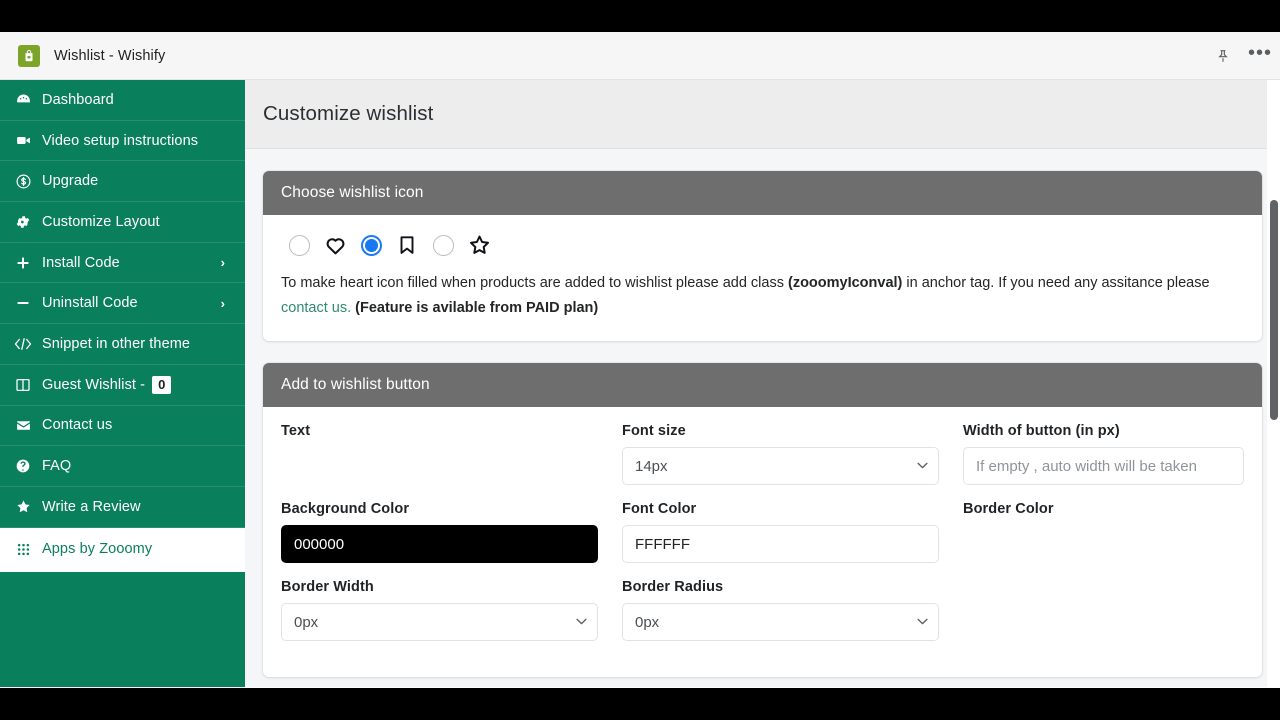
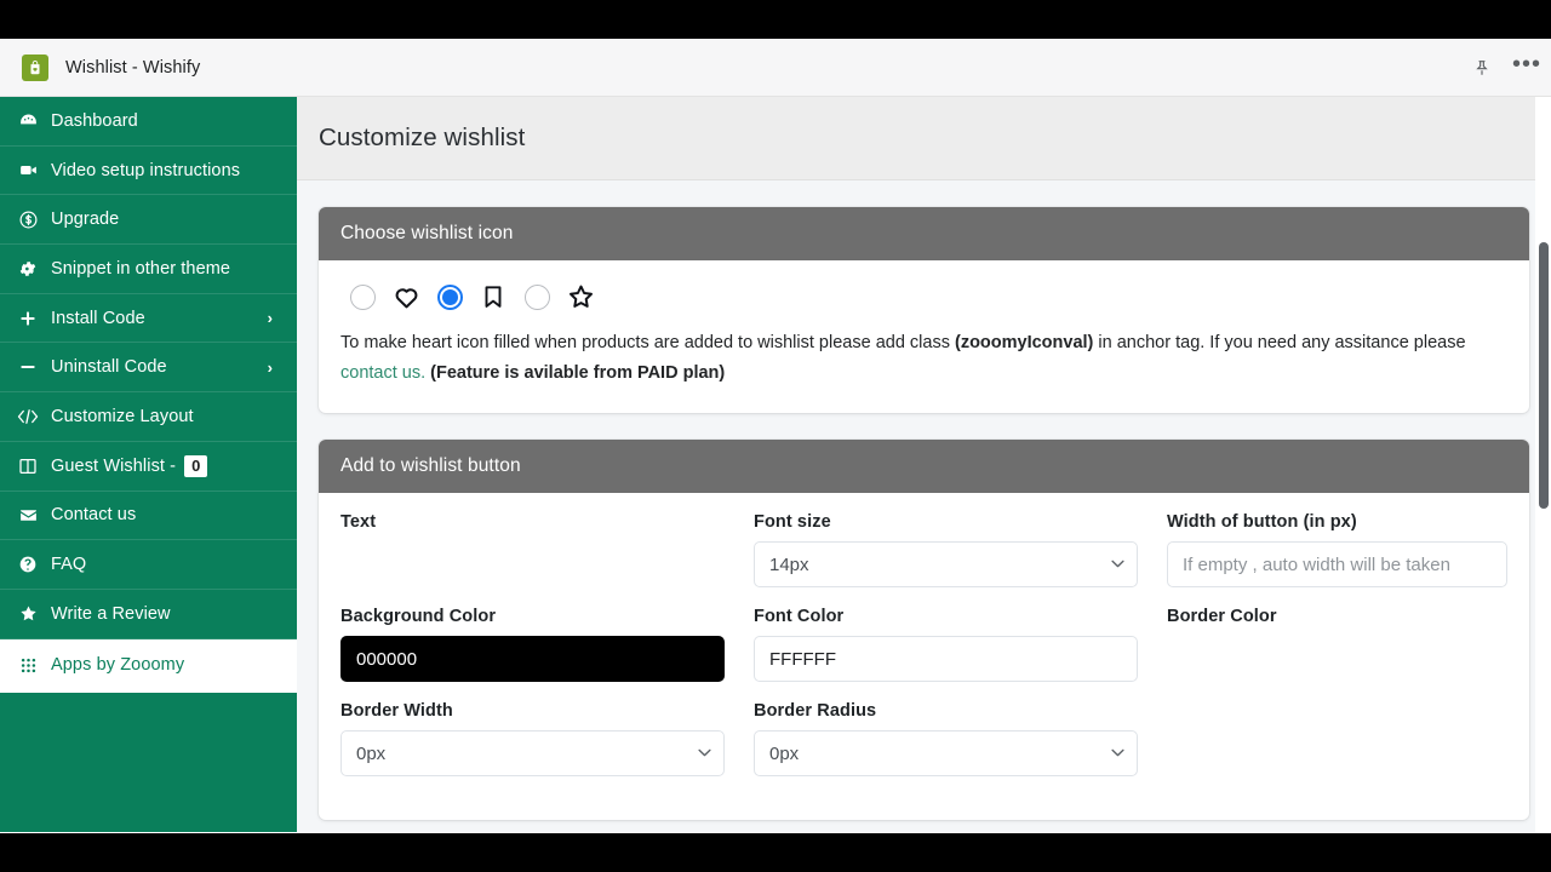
  Wishlist - Wishify
  •••
  Dashboard
  Video setup instructions
  Upgrade
- Customize Layout
+ Snippet in other theme
  Install Code
  ›
  Uninstall Code
  ›
- Snippet in other theme
+ Customize Layout
  Guest Wishlist -
  0
  Contact us
  FAQ
  Write a Review
  Apps by Zooomy
  Customize wishlist
  Choose wishlist icon
  To make heart icon filled when products are added to wishlist please add class (zooomyIconval) in anchor tag. If you need any assitance please contact us. (Feature is avilable from PAID plan)
  Add to wishlist button
  Text
  Font size
  14px
  Width of button (in px)
  If empty , auto width will be taken
  Background Color
  000000
  Font Color
  FFFFFF
  Border Color
  Border Width
  0px
  Border Radius
  0px
